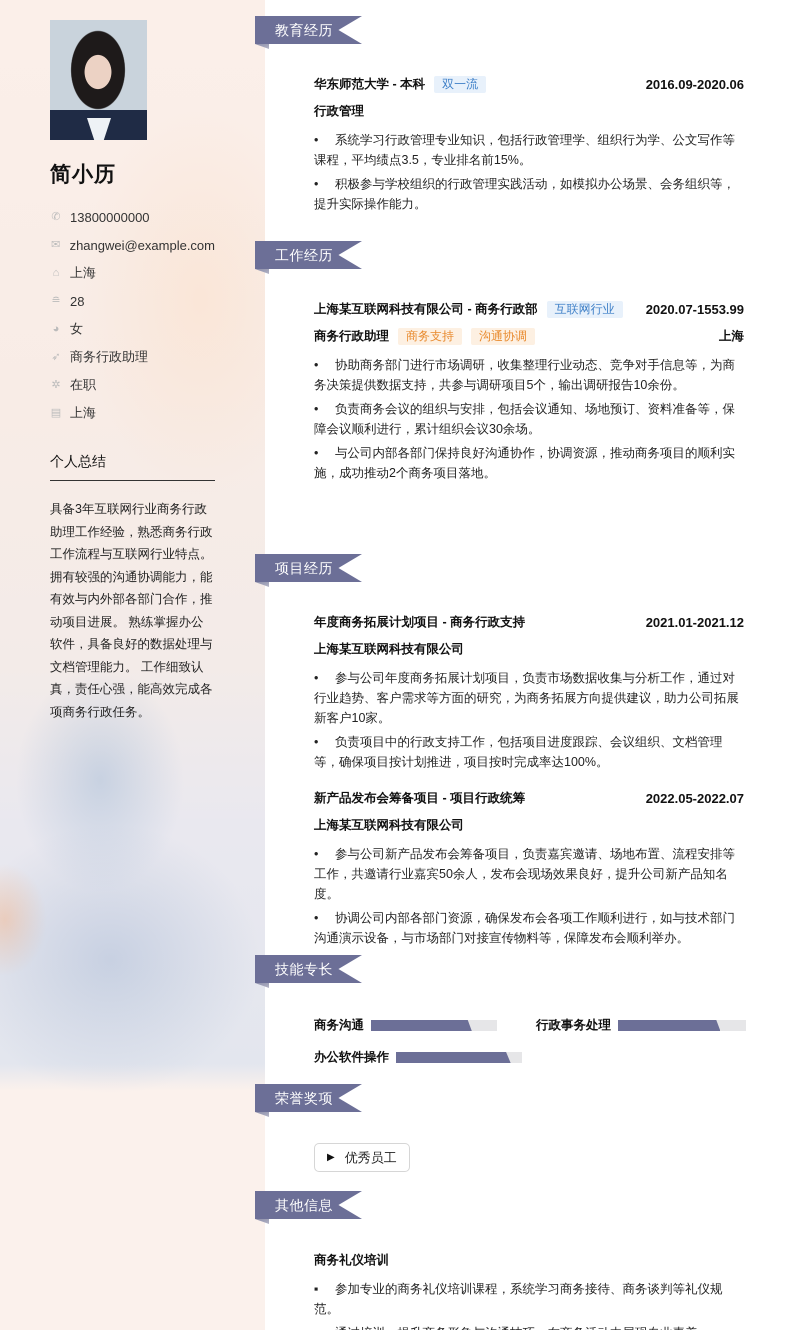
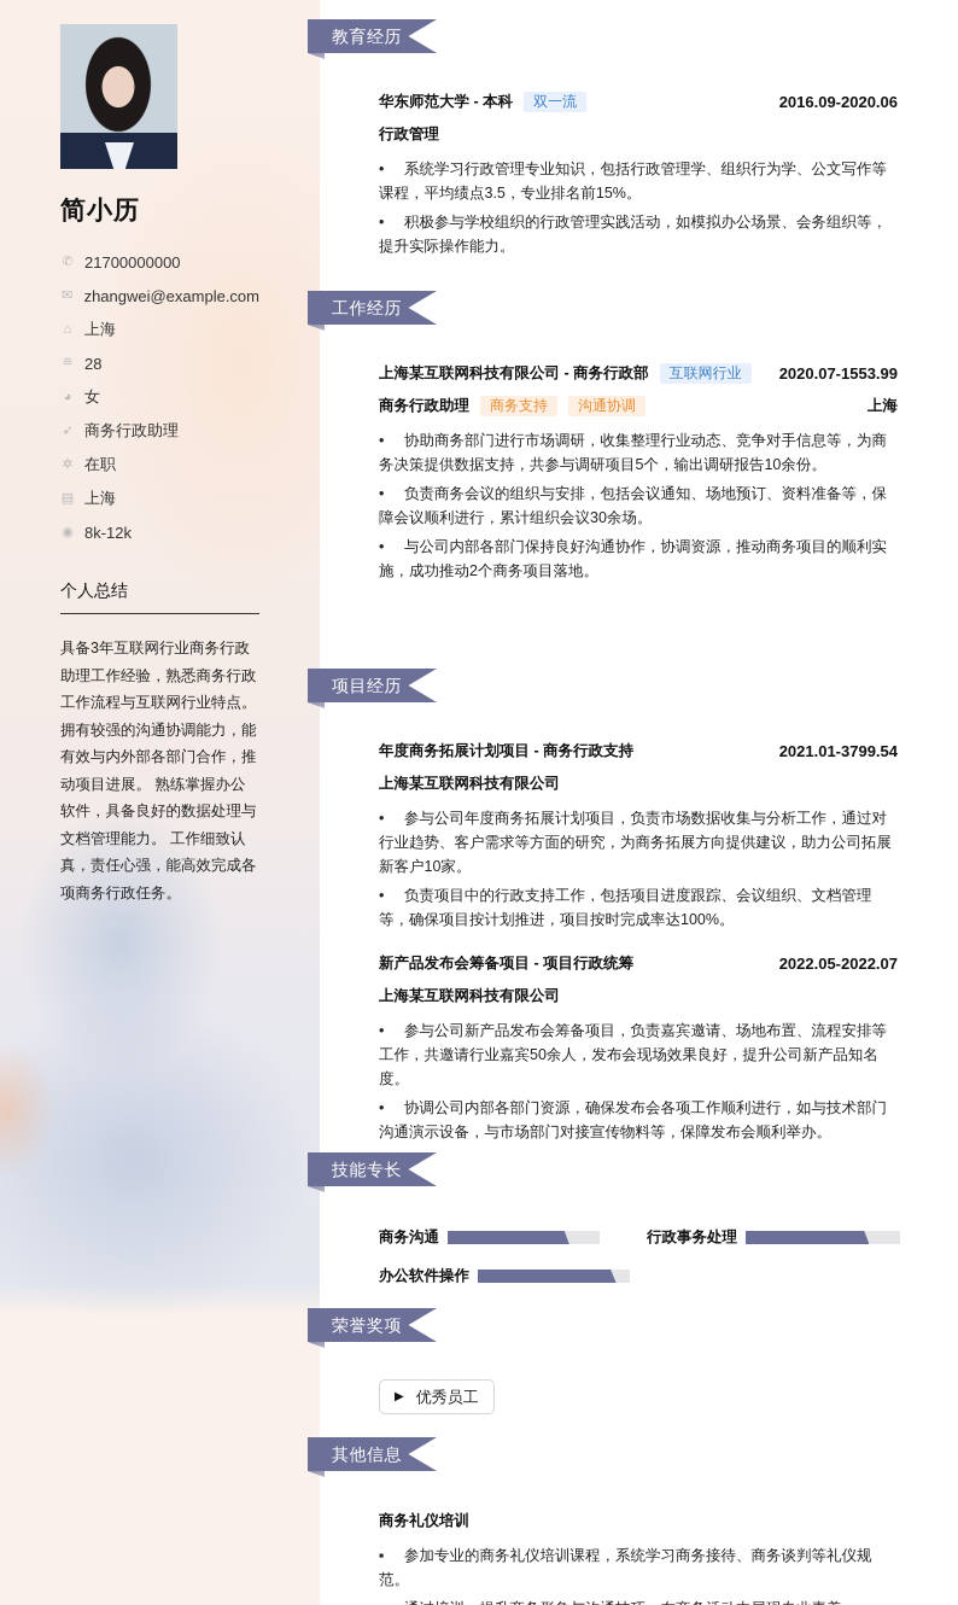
  简小历
  ✆
- 13800000000
+ 21700000000
  ✉
  zhangwei@example.com
  ⌂
  上海
  ≘
  28
  ◕
  女
  ➶
  商务行政助理
  ✲
  在职
  ▤
  上海
+ ◉
+ 8k-12k
  个人总结
  具备3年互联网行业商务行政助理工作经验，熟悉商务行政工作流程与互联网行业特点。 拥有较强的沟通协调能力，能有效与内外部各部门合作，推动项目进展。 熟练掌握办公软件，具备良好的数据处理与文档管理能力。 工作细致认真，责任心强，能高效完成各项商务行政任务。
  教育经历
  华东师范大学 - 本科
  双一流
  2016.09-2020.06
  行政管理
  • 系统学习行政管理专业知识，包括行政管理学、组织行为学、公文写作等课程，平均绩点3.5，专业排名前15%。
  • 积极参与学校组织的行政管理实践活动，如模拟办公场景、会务组织等，提升实际操作能力。
  工作经历
  上海某互联网科技有限公司 - 商务行政部
  互联网行业
  2020.07-1553.99
  商务行政助理
  商务支持
  沟通协调
  上海
  • 协助商务部门进行市场调研，收集整理行业动态、竞争对手信息等，为商务决策提供数据支持，共参与调研项目5个，输出调研报告10余份。
  • 负责商务会议的组织与安排，包括会议通知、场地预订、资料准备等，保障会议顺利进行，累计组织会议30余场。
  • 与公司内部各部门保持良好沟通协作，协调资源，推动商务项目的顺利实施，成功推动2个商务项目落地。
  项目经历
  年度商务拓展计划项目 - 商务行政支持
- 2021.01-2021.12
+ 2021.01-3799.54
  上海某互联网科技有限公司
  • 参与公司年度商务拓展计划项目，负责市场数据收集与分析工作，通过对行业趋势、客户需求等方面的研究，为商务拓展方向提供建议，助力公司拓展新客户10家。
  • 负责项目中的行政支持工作，包括项目进度跟踪、会议组织、文档管理等，确保项目按计划推进，项目按时完成率达100%。
  新产品发布会筹备项目 - 项目行政统筹
  2022.05-2022.07
  上海某互联网科技有限公司
  • 参与公司新产品发布会筹备项目，负责嘉宾邀请、场地布置、流程安排等工作，共邀请行业嘉宾50余人，发布会现场效果良好，提升公司新产品知名度。
  • 协调公司内部各部门资源，确保发布会各项工作顺利进行，如与技术部门沟通演示设备，与市场部门对接宣传物料等，保障发布会顺利举办。
  技能专长
  商务沟通
  行政事务处理
  办公软件操作
  荣誉奖项
  ▶
  优秀员工
  其他信息
  商务礼仪培训
  参加专业的商务礼仪培训课程，系统学习商务接待、商务谈判等礼仪规范。
